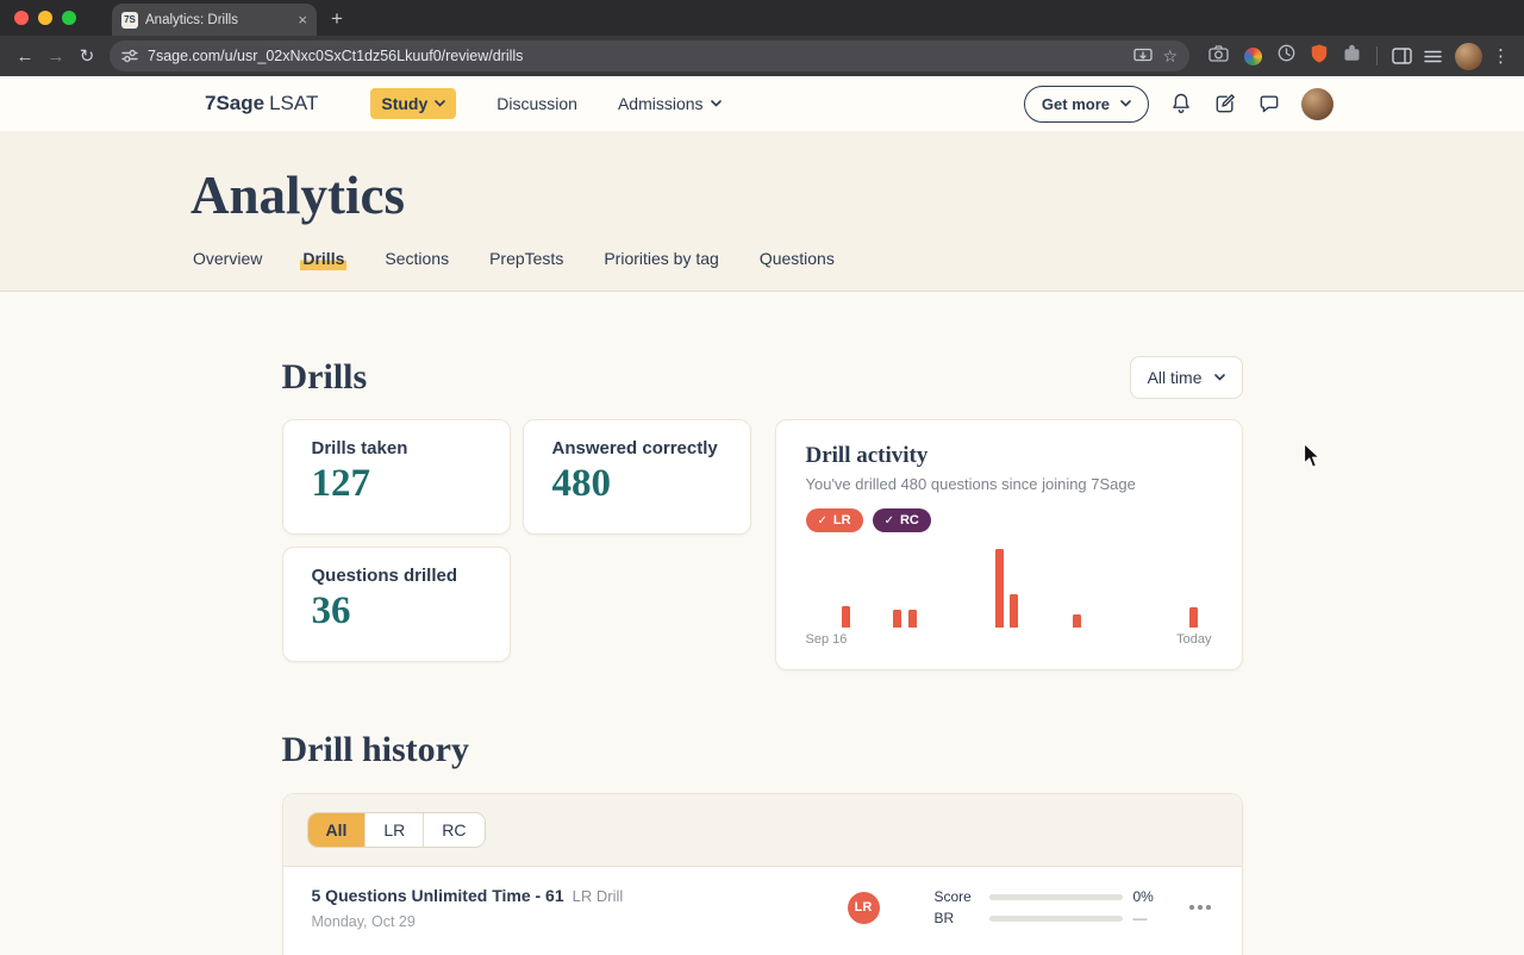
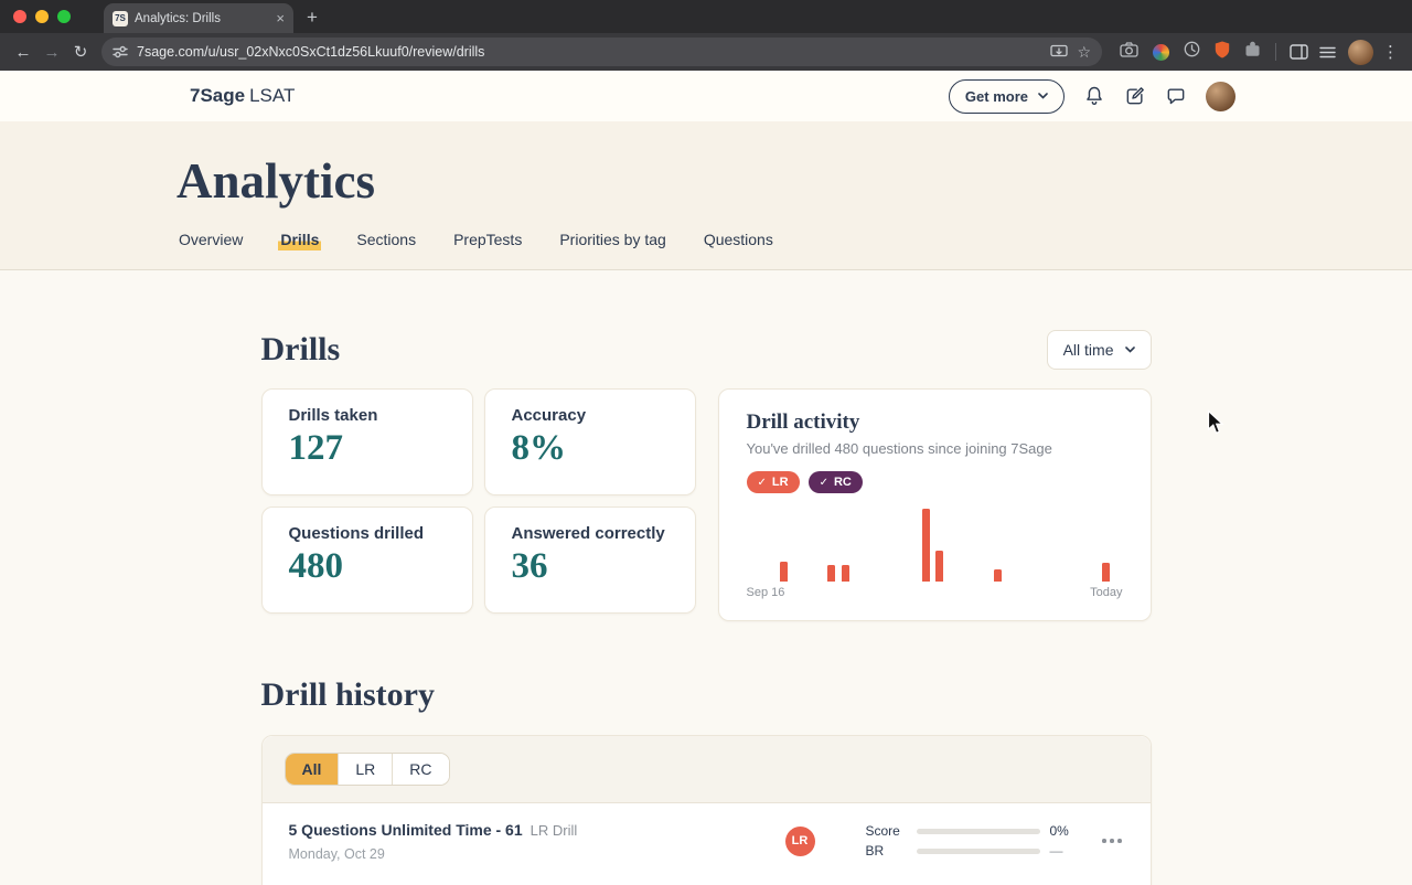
  7S
  Analytics: Drills
  ×
  +
  ←
  →
  ↻
  7sage.com/u/usr_02xNxc0SxCt1dz56Lkuuf0/review/drills
  ☆
  ⋮
  7Sage LSAT
- Study
- Discussion
- Admissions
  Get more
  Analytics
  Overview
  Drills
  Sections
  PrepTests
  Priorities by tag
  Questions
  Drills
  All time
  Drills taken
  127
+ Accuracy
+ 8%
- Answered correctly
+ Questions drilled
  480
- Questions drilled
+ Answered correctly
  36
  Drill activity
  You've drilled 480 questions since joining 7Sage
  ✓
  LR
  ✓
  RC
  Sep 16
  Today
  Drill history
  All
  LR
  RC
  5 Questions Unlimited Time - 61
  LR Drill
  Monday, Oct 29
  LR
  Score
  0%
  BR
  —
